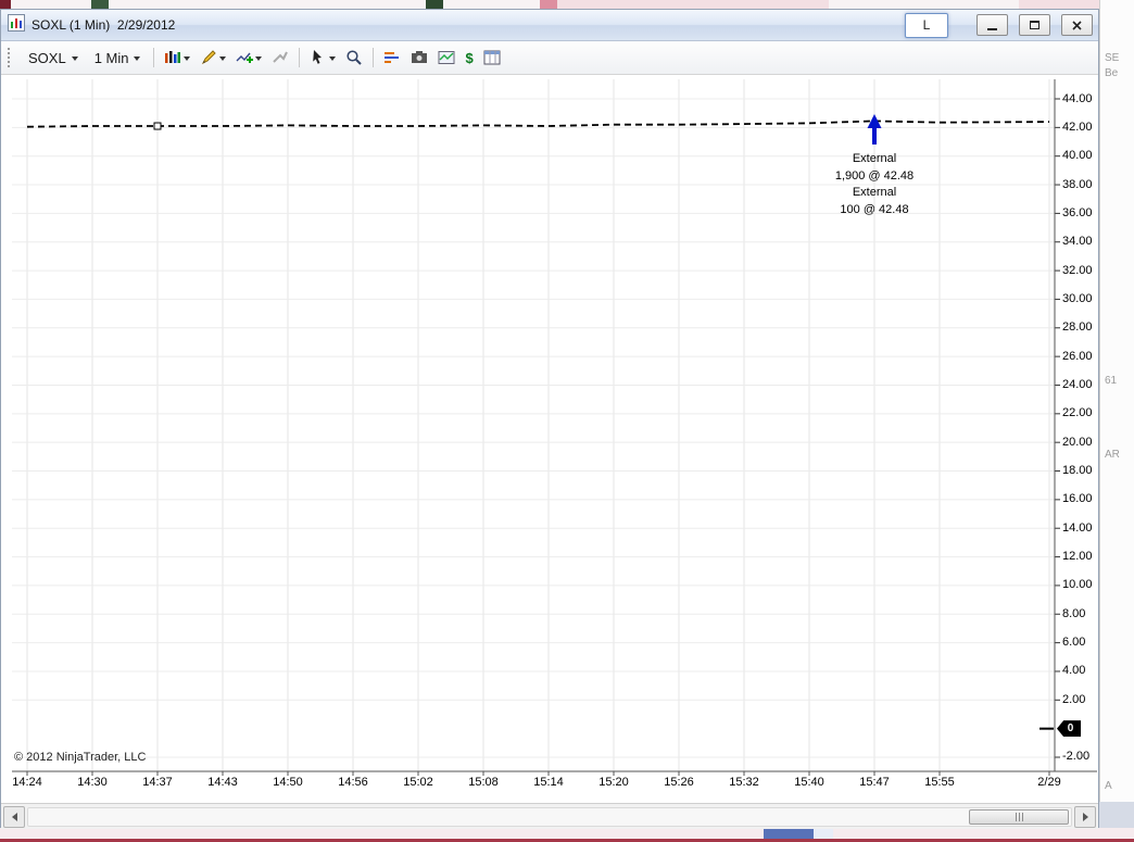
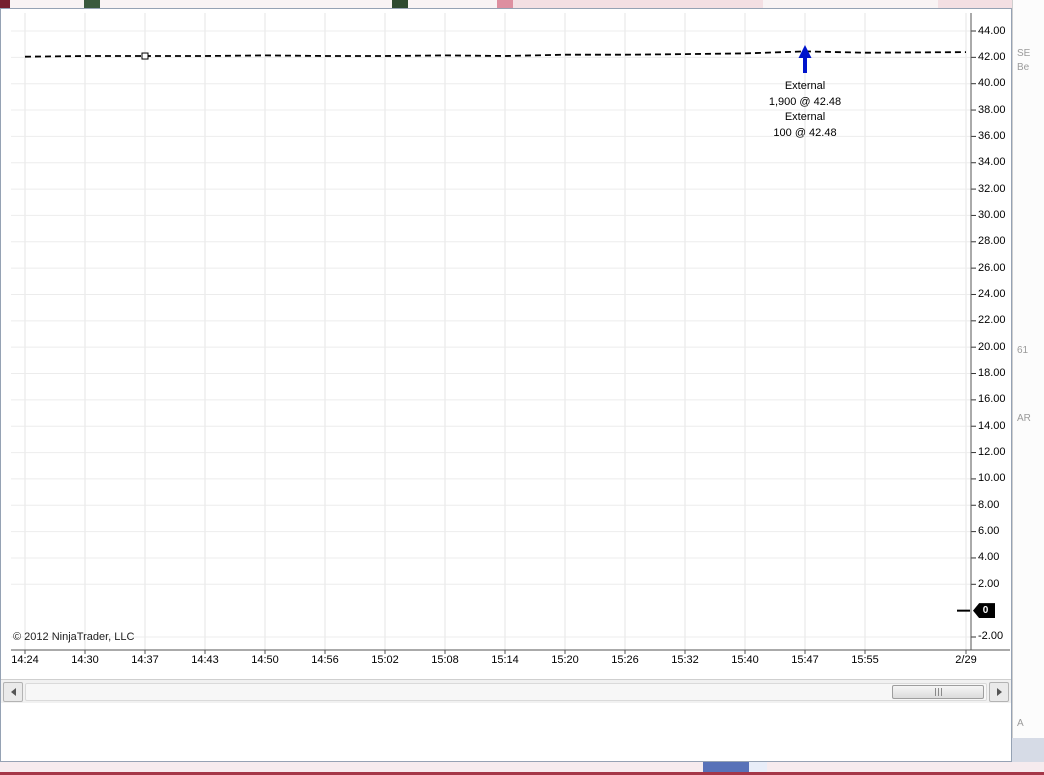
  SE
  Be
  61
  AR
  A
- SOXL (1 Min) 2/29/2012
- L
- SOXL
- 1 Min
- $
  External
  1,900 @ 42.48
  External
  100 @ 42.48
  0
  © 2012 NinjaTrader, LLC
  44.00
  42.00
  40.00
  38.00
  36.00
  34.00
  32.00
  30.00
  28.00
  26.00
  24.00
  22.00
  20.00
  18.00
  16.00
  14.00
  12.00
  10.00
  8.00
  6.00
  4.00
  2.00
  -2.00
  14:24
  14:30
  14:37
  14:43
  14:50
  14:56
  15:02
  15:08
  15:14
  15:20
  15:26
  15:32
  15:40
  15:47
  15:55
  2/29
